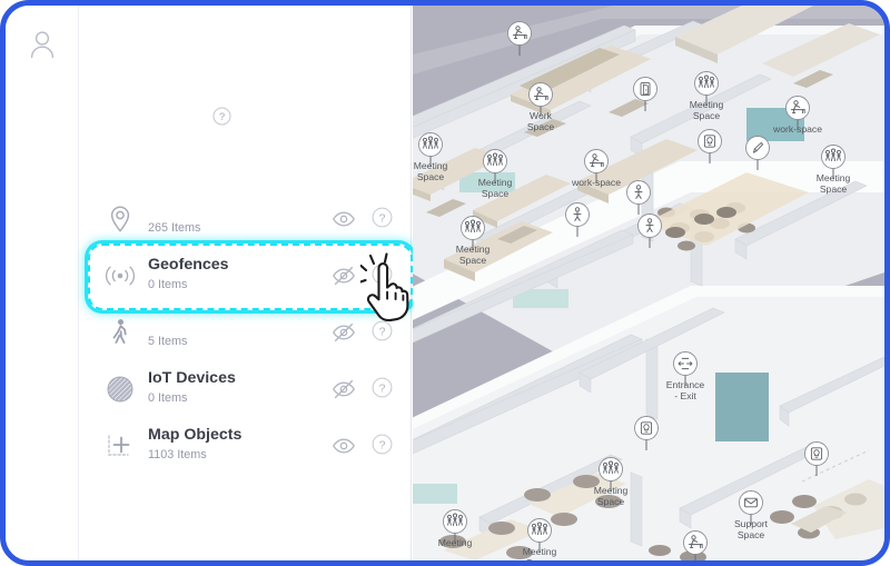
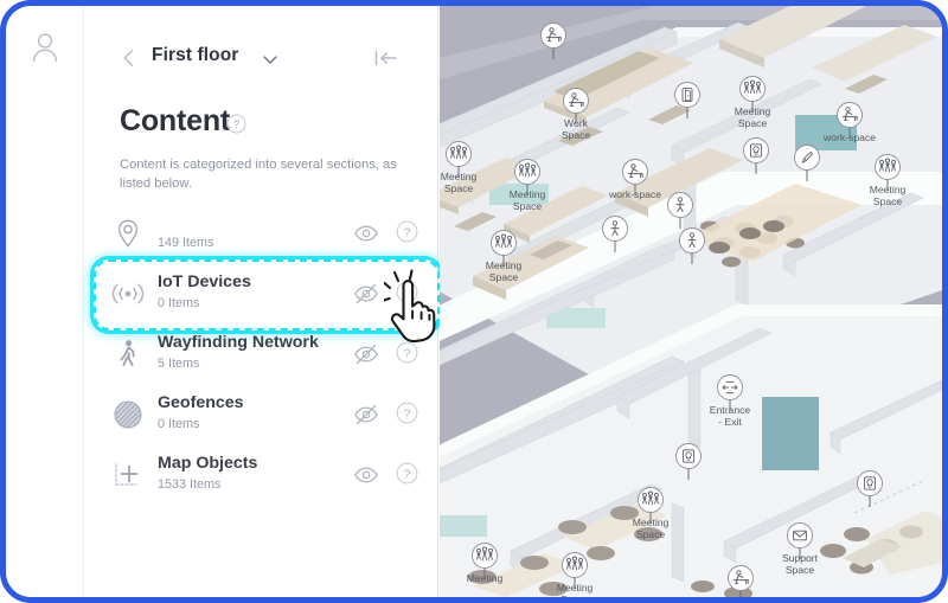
+ First floor
+ Content
  ?
+ Content is categorized into several sections, as listed below.
- 265 Items
+ 149 Items
  ?
- Geofences
+ IoT Devices
  0 Items
+ Wayfinding Network
  5 Items
  ?
- IoT Devices
+ Geofences
  0 Items
  ?
  Map Objects
- 1103 Items
+ 1533 Items
  ?
  Work Space
  Meeting Space
  Meeting Space
  work-space
  Meeting Space
  Meeting Space
  work-space
  Meeting Space
  Entrance - Exit
  Meeting Space
  Support Space
  Meeting
